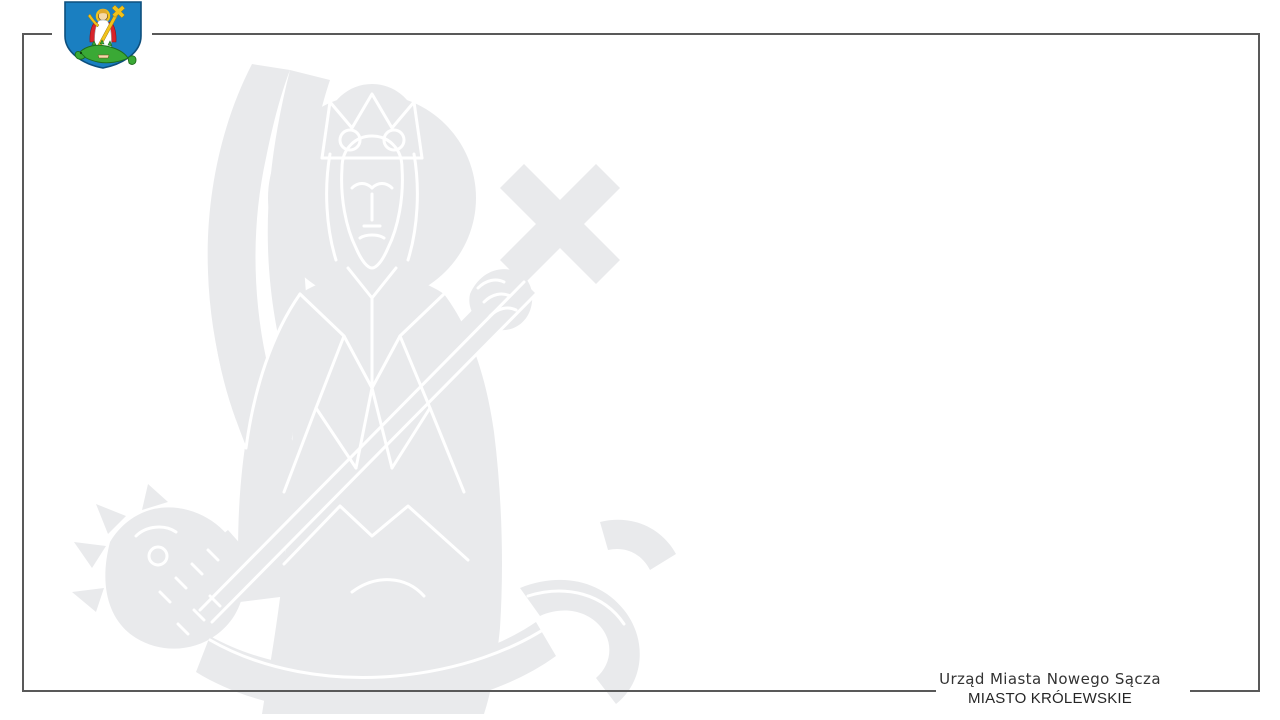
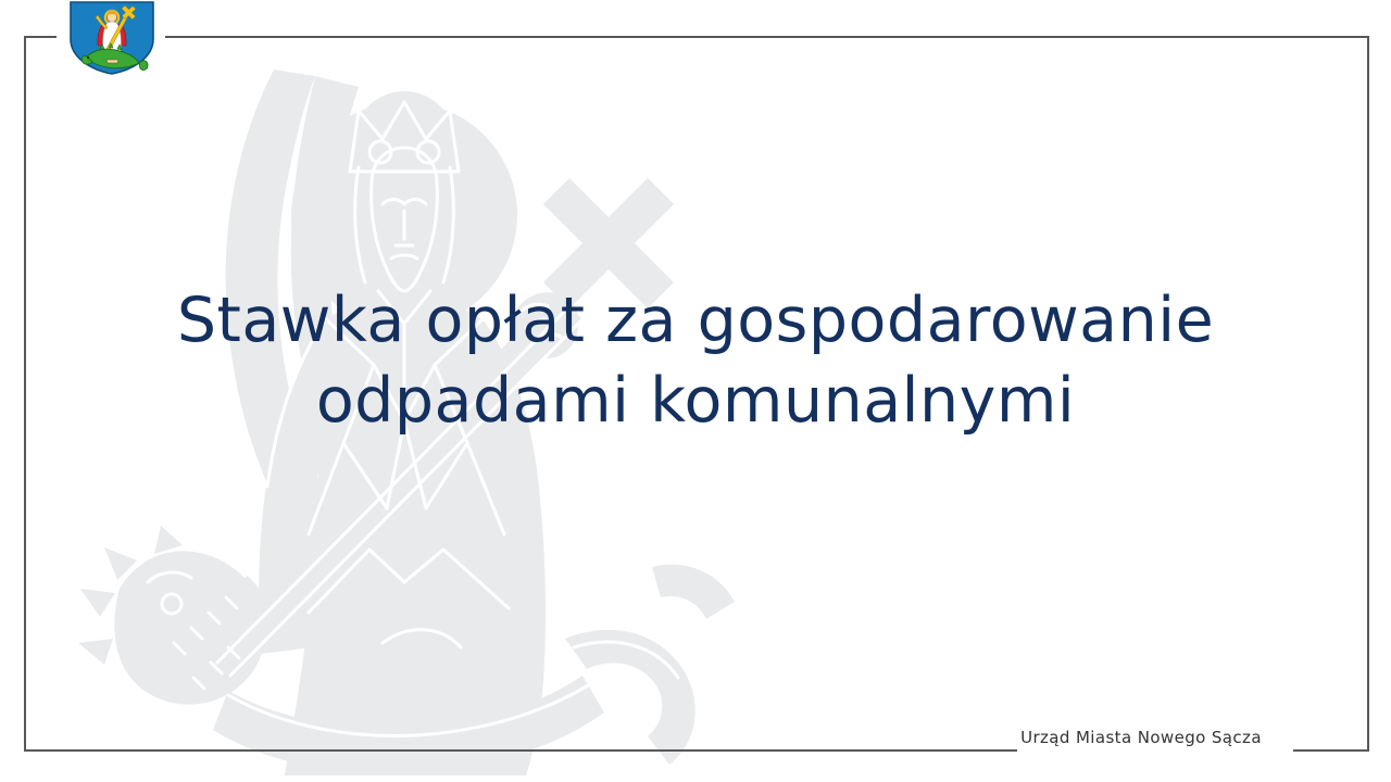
+ Stawka opłat za gospodarowanie
+ odpadami komunalnymi
  Urząd Miasta Nowego Sącza
- MIASTO KRÓLEWSKIE
